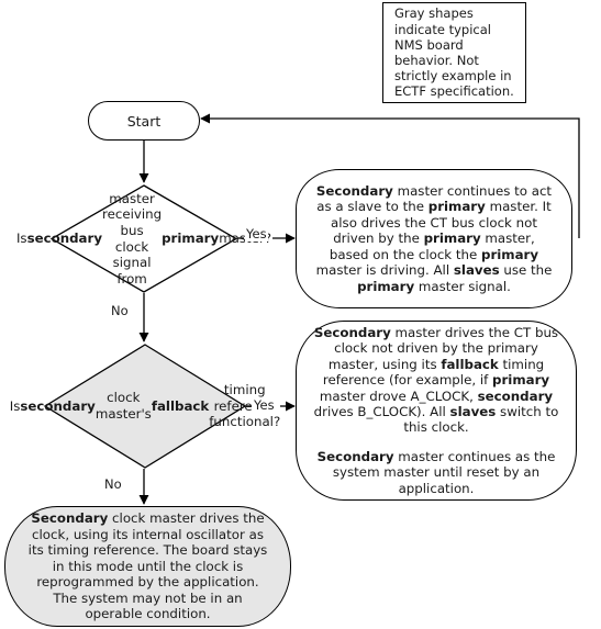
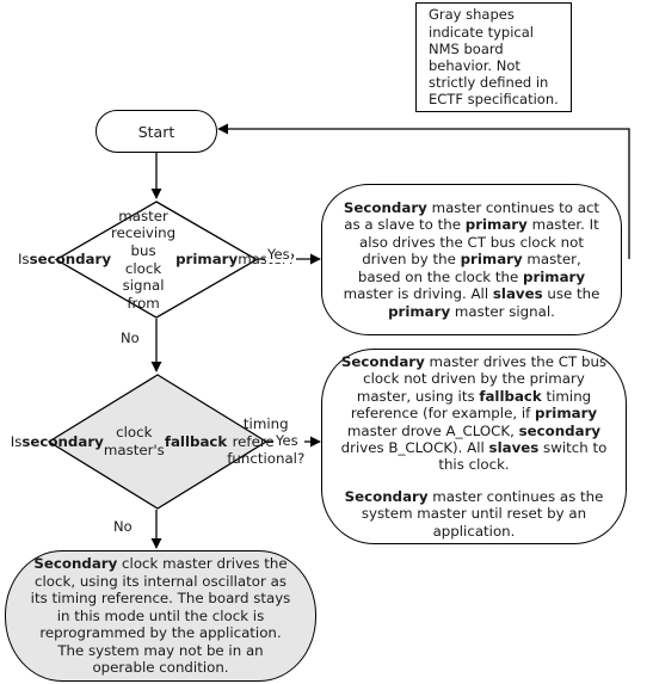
- Gray shapes indicate typical NMS board behavior. Not strictly example in ECTF specification.
+ Gray shapes indicate typical NMS board behavior. Not strictly defined in ECTF specification.
  Start
  Is
  secondary
  master receiving bus clock signal from
  primary
  Is
  secondary
  clock master's
  fallback
  timing refere functional?
  Secondary master continues to act as a slave to the primary master. It also drives the CT bus clock not driven by the primary master, based on the clock the primary master is driving. All slaves use the primary master signal.
  Secondary master drives the CT bus clock not driven by the primary master, using its fallback timing reference (for example, if primary master drove A_CLOCK, secondary drives B_CLOCK). All slaves switch to this clock.
  Secondary master continues as the system master until reset by an application.
  Secondary clock master drives the clock, using its internal oscillator as its timing reference. The board stays in this mode until the clock is reprogrammed by the application. The system may not be in an operable condition.
  Yes
  Yes
  No
  No
